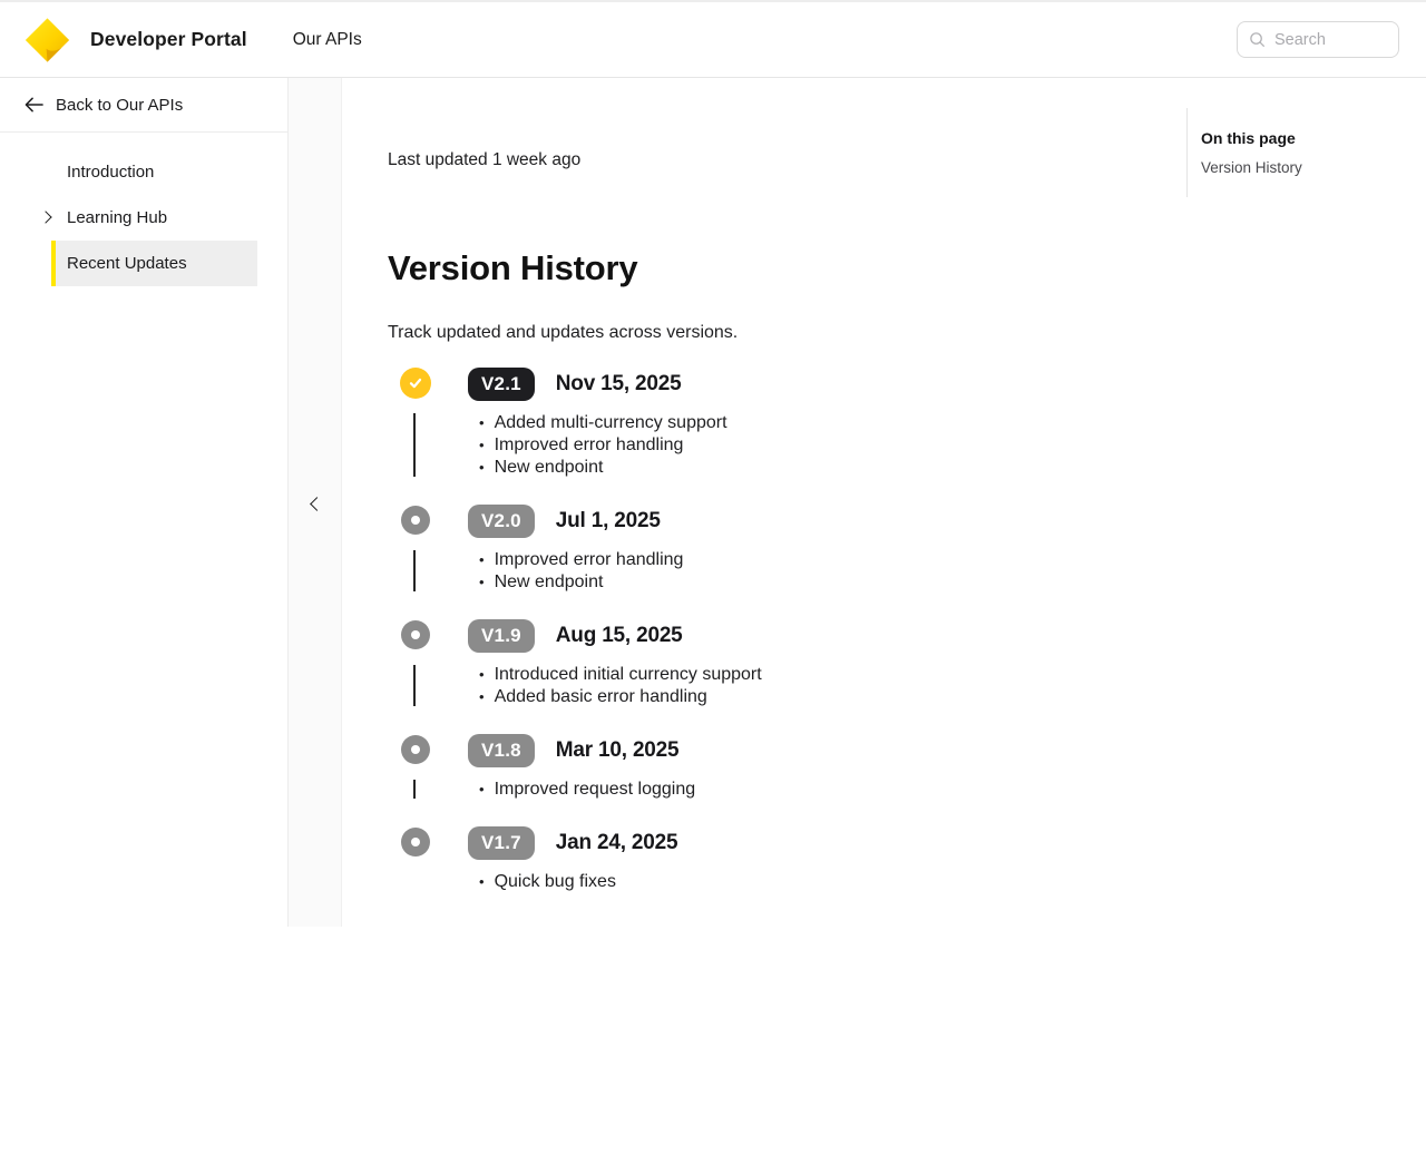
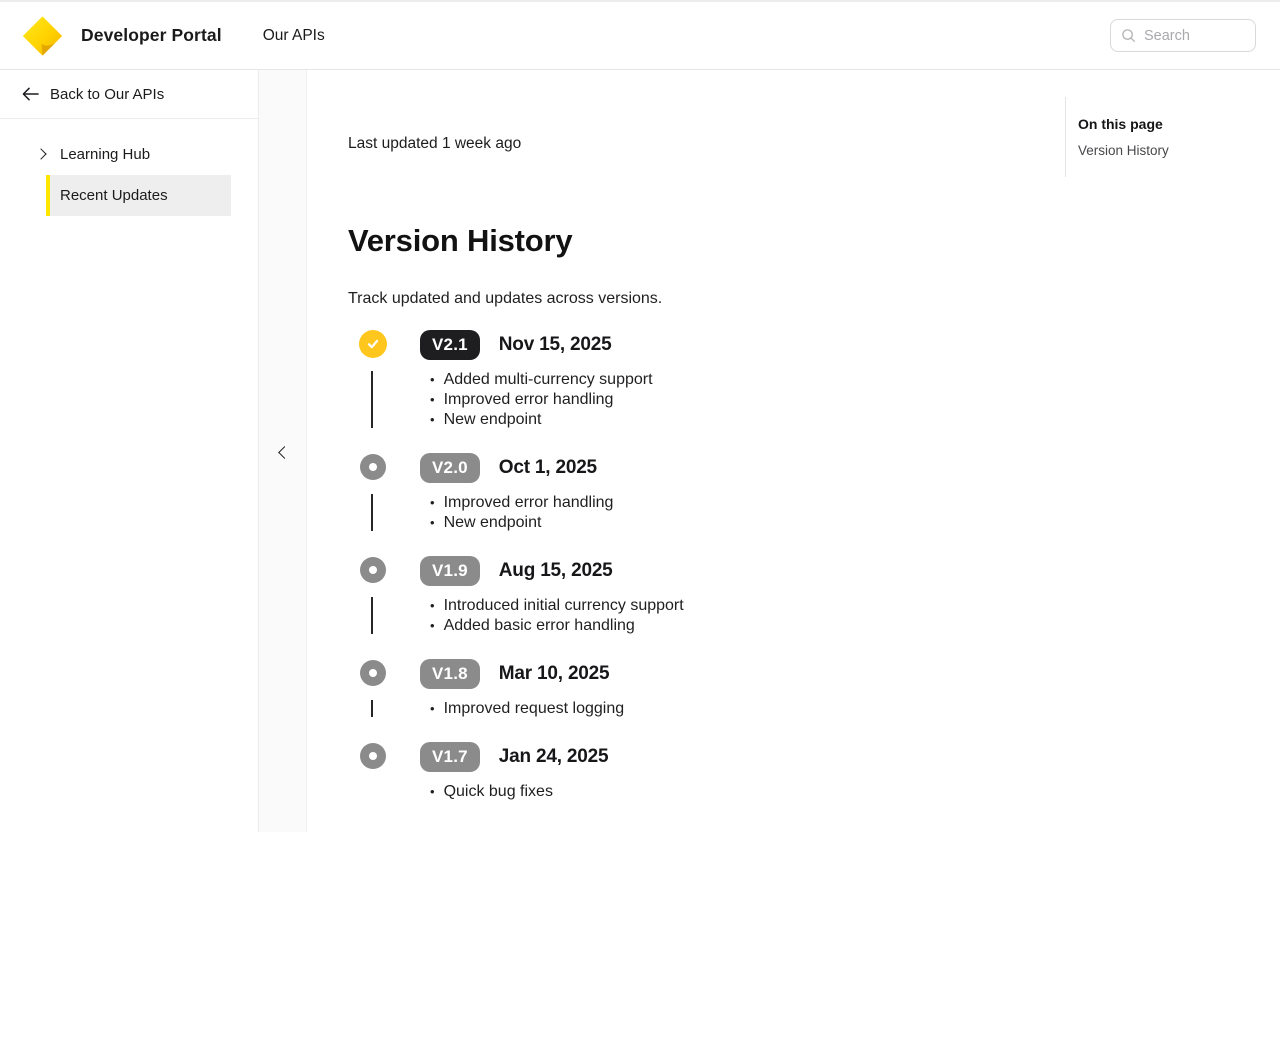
  Developer Portal
  Our APIs
  Search
  Back to Our APIs
- Introduction
  Learning Hub
  Recent Updates
  Last updated 1 week ago
  Version History
  Track updated and updates across versions.
  V2.1
  Nov 15, 2025
  •
  Added multi-currency support
  •
  Improved error handling
  •
  New endpoint
  V2.0
- Jul 1, 2025
+ Oct 1, 2025
  •
  Improved error handling
  •
  New endpoint
  V1.9
  Aug 15, 2025
  •
  Introduced initial currency support
  •
  Added basic error handling
  V1.8
  Mar 10, 2025
  •
  Improved request logging
  V1.7
  Jan 24, 2025
  •
  Quick bug fixes
  On this page
  Version History
